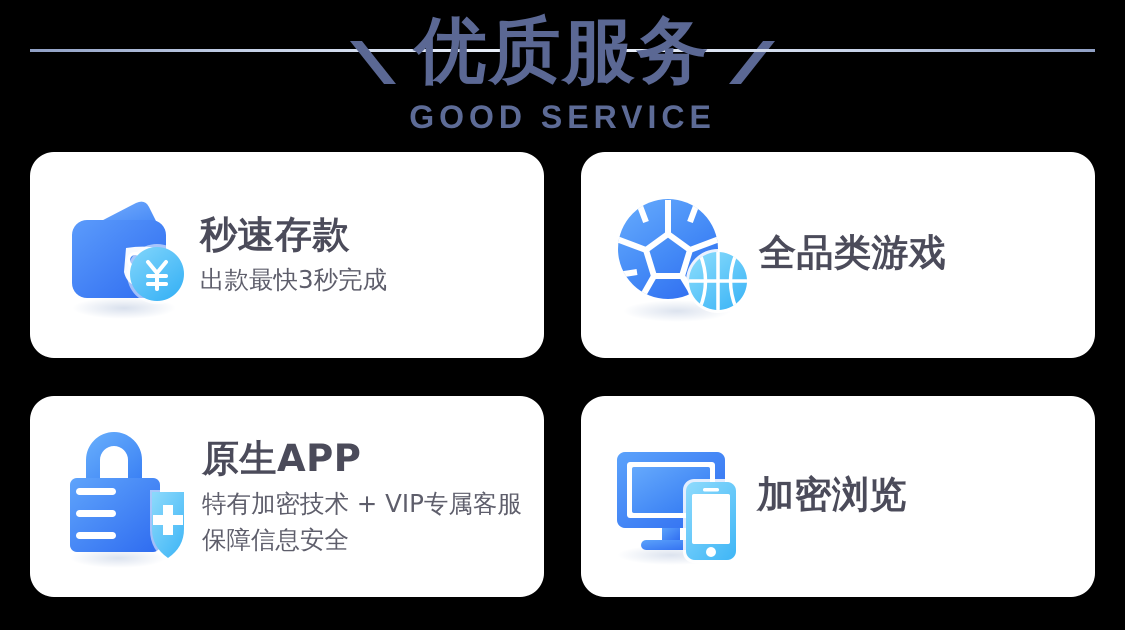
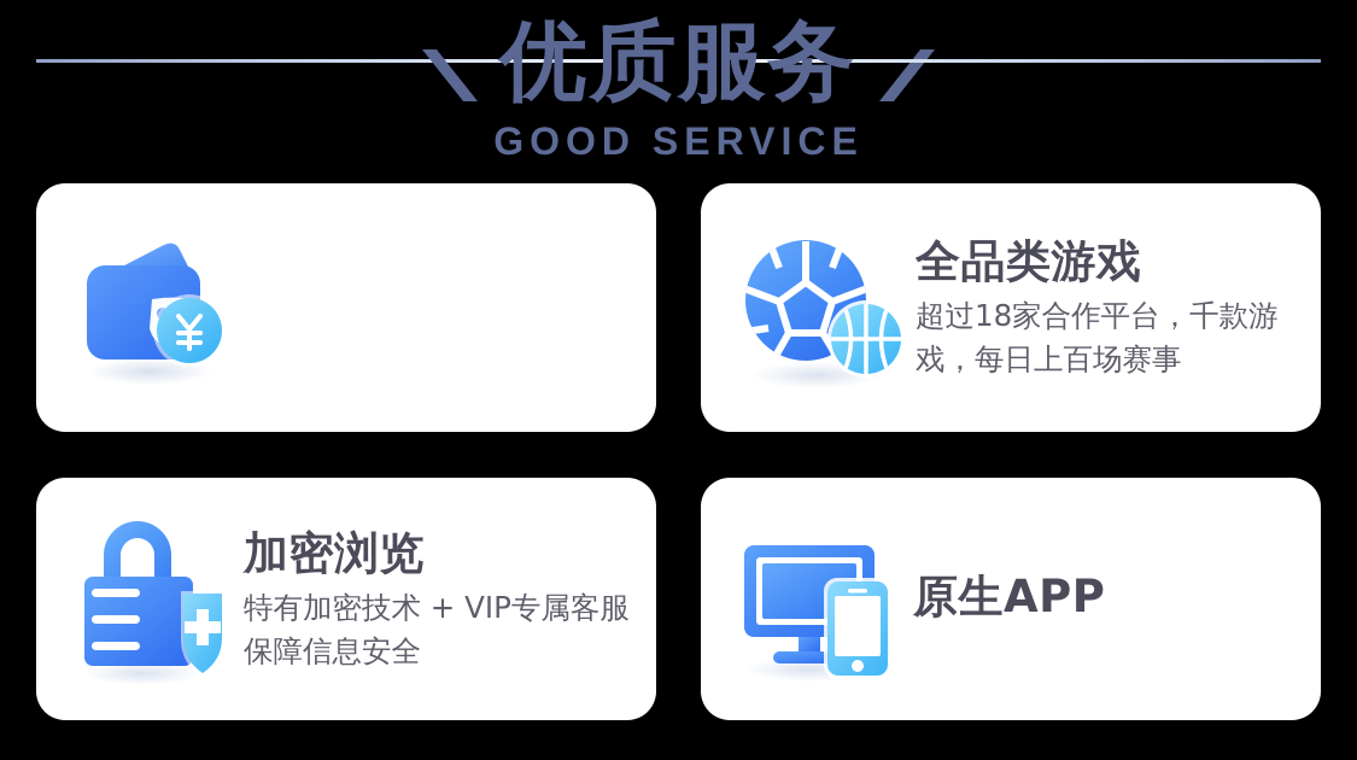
  优质服务
  GOOD SERVICE
- 秒速存款
- 出款最快3秒完成
  全品类游戏
+ 超过18家合作平台，千款游戏，每日上百场赛事
- 原生APP
+ 加密浏览
  特有加密技术 + VIP专属客服保障信息安全
- 加密浏览
+ 原生APP
